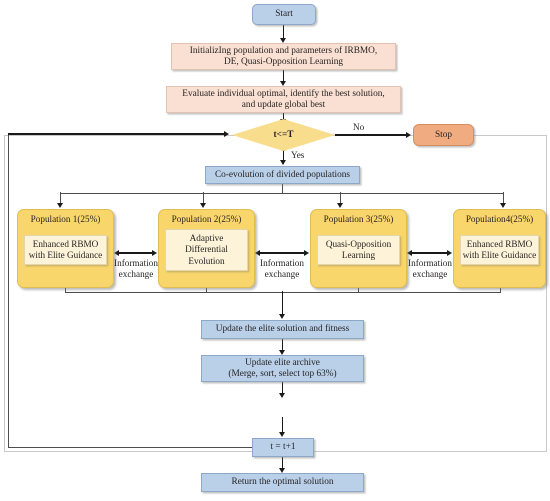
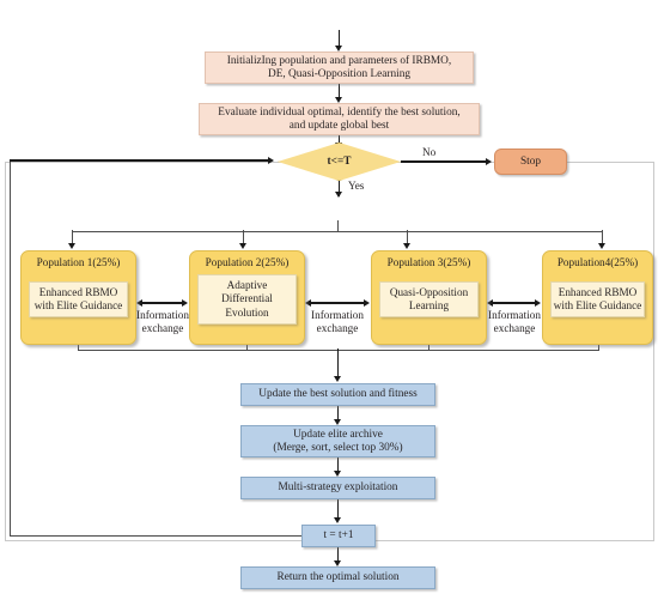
- Start
  InitializIng population and parameters of IRBMO,
  DE, Quasi-Opposition Learning
  Evaluate individual optimal, identify the best solution,
  and update global best
  t<=T
  No
  Stop
  Yes
- Co-evolution of divided populations
  Population 1(25%)
  Enhanced RBMO
  with Elite Guidance
  Population 2(25%)
  Adaptive
  Differential
  Evolution
  Population 3(25%)
  Quasi-Opposition
  Learning
  Population4(25%)
  Enhanced RBMO
  with Elite Guidance
  Information exchange
  Information exchange
  Information exchange
- Update the elite solution and fitness
+ Update the best solution and fitness
  Update elite archive
- (Merge, sort, select top 63%)
+ (Merge, sort, select top 30%)
+ Multi-strategy exploitation
  t = t+1
  Return the optimal solution
